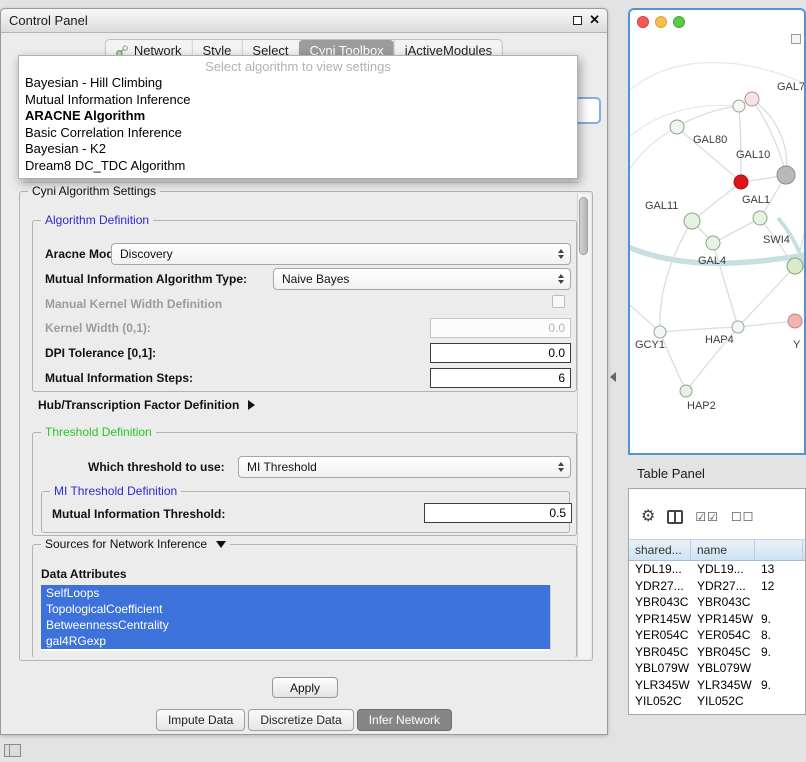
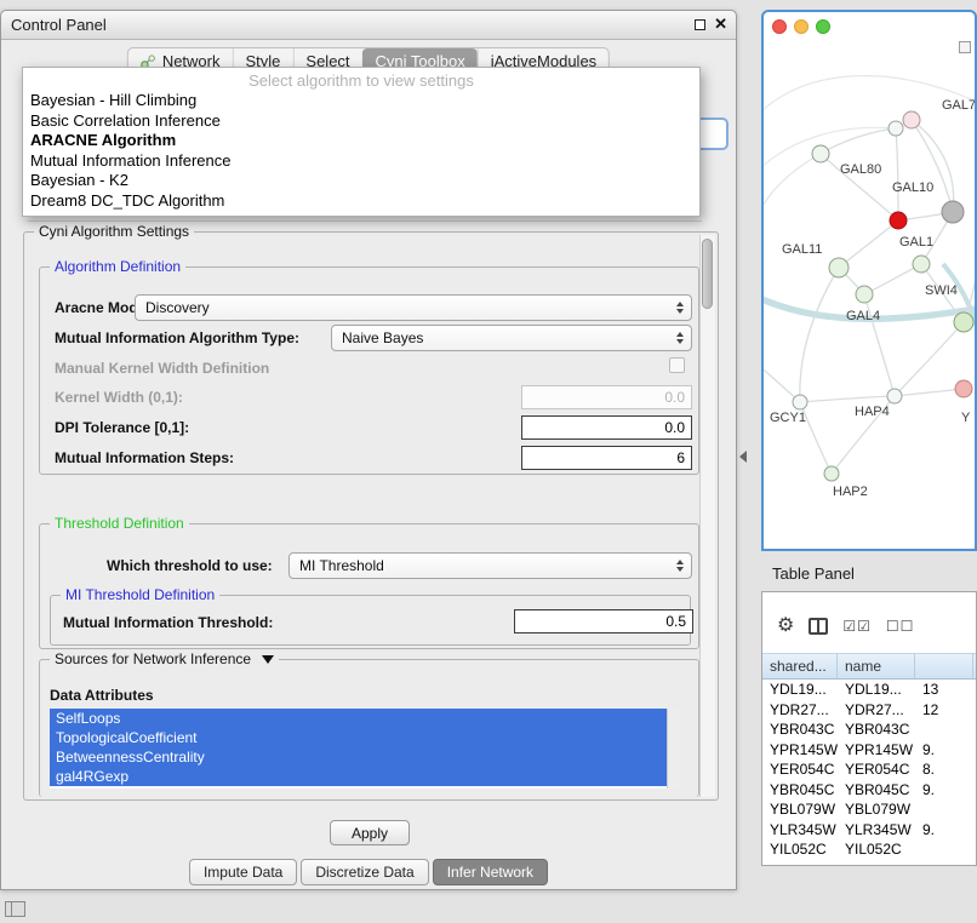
  Control Panel
  ✕
  Network
  Style
  Select
  Cyni Toolbox
  jActiveModules
  Cyni Algorithm Settings
  Algorithm Definition
  Aracne Mo
  Discovery
  Mutual Information Algorithm Type:
  Naive Bayes
  Manual Kernel Width Definition
  Kernel Width (0,1):
  0.0
  DPI Tolerance [0,1]:
  0.0
  Mutual Information Steps:
  6
- Hub/Transcription Factor Definition
  Threshold Definition
  Which threshold to use:
  MI Threshold
  MI Threshold Definition
  Mutual Information Threshold:
  0.5
  Sources for Network Inference
  Data Attributes
  SelfLoops
  TopologicalCoefficient
  BetweennessCentrality
  gal4RGexp
  Apply
  Impute Data
  Discretize Data
  Infer Network
  GAL7
  GAL80
  GAL10
  GAL11
  GAL1
  SWI4
  GAL4
  GCY1
  HAP4
  Y
  HAP2
  Table Panel
  ⚙
  ☑☑
  ☐☐
  shared...
  name
  YDL19...
  YDL19...
  13
  YDR27...
  YDR27...
  12
  YBR043C
  YBR043C
  YPR145W
  YPR145W
  9.
  YER054C
  YER054C
  8.
  YBR045C
  YBR045C
  9.
  YBL079W
  YBL079W
  YLR345W
  YLR345W
  9.
  YIL052C
  YIL052C
  Select algorithm to view settings
  Bayesian - Hill Climbing
- Mutual Information Inference
+ Basic Correlation Inference
  ARACNE Algorithm
- Basic Correlation Inference
+ Mutual Information Inference
  Bayesian - K2
  Dream8 DC_TDC Algorithm
